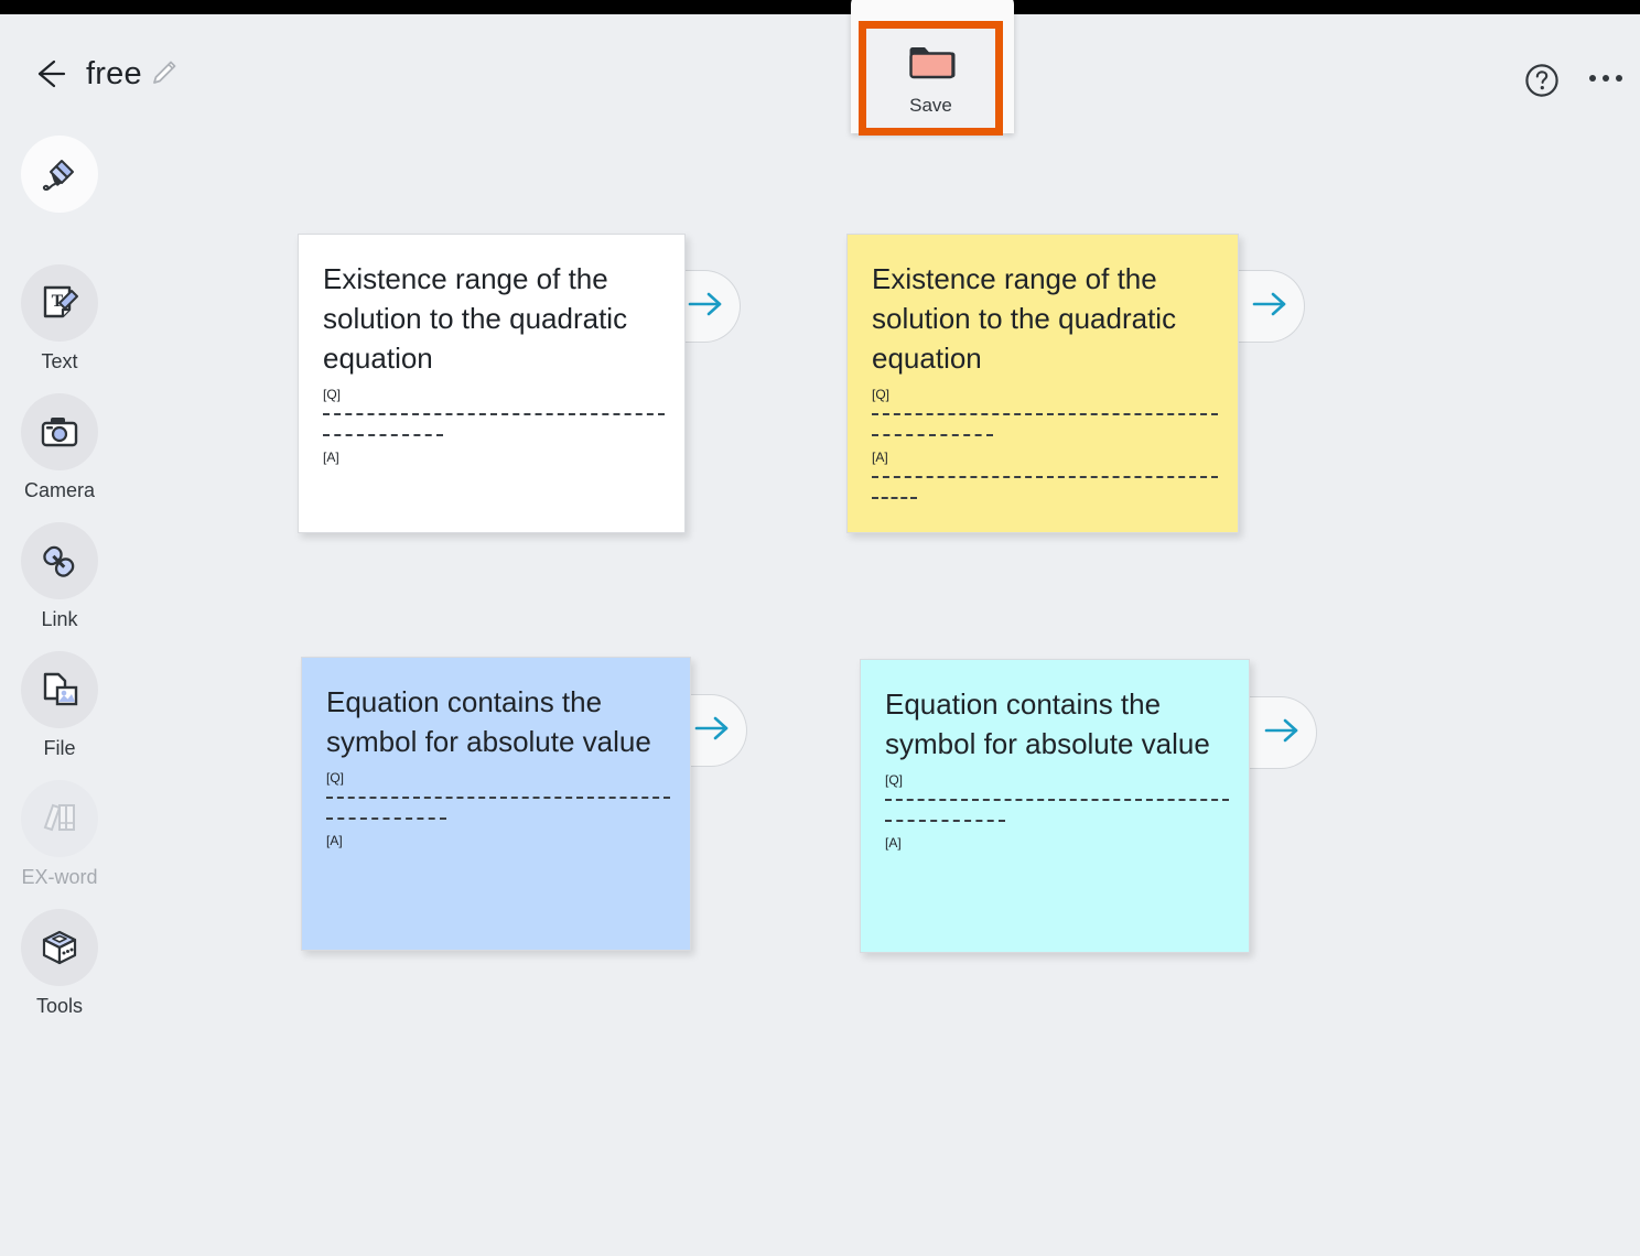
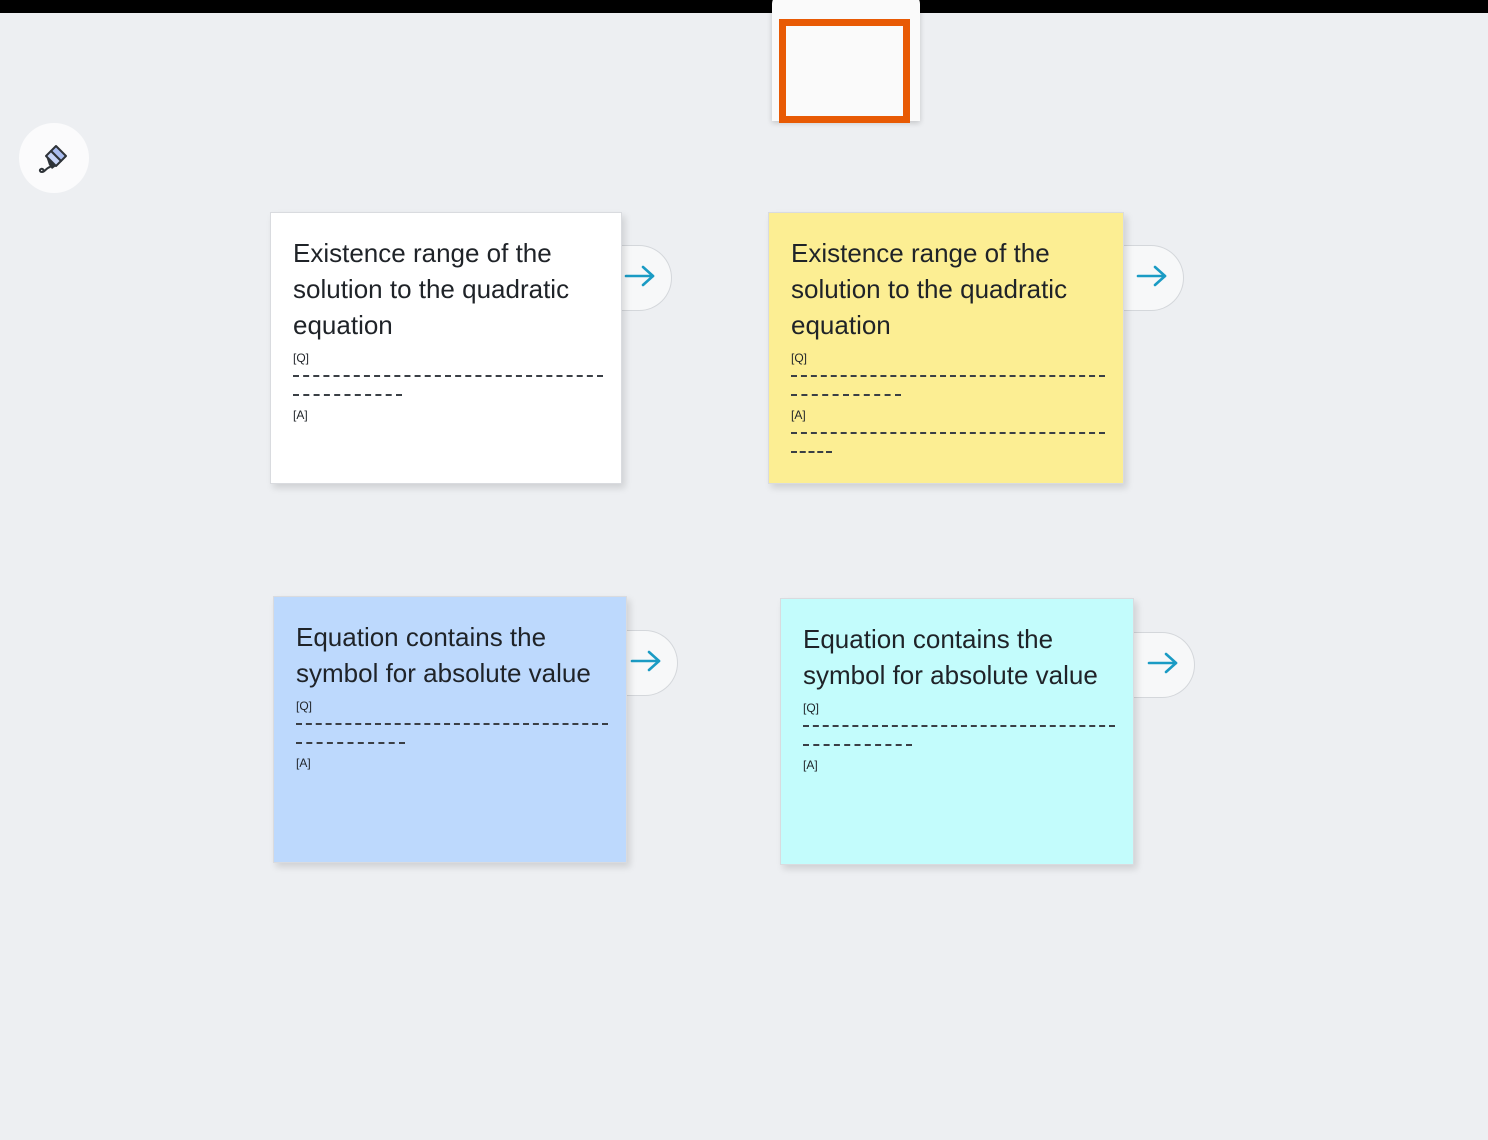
- free
- Save
- T
- Text
- Camera
- Link
- File
- EX-word
- Tools
  Existence range of the
  solution to the quadratic
  equation
  [Q]
  [A]
  Existence range of the
  solution to the quadratic
  equation
  [Q]
  [A]
  Equation contains the
  symbol for absolute value
  [Q]
  [A]
  Equation contains the
  symbol for absolute value
  [Q]
  [A]
